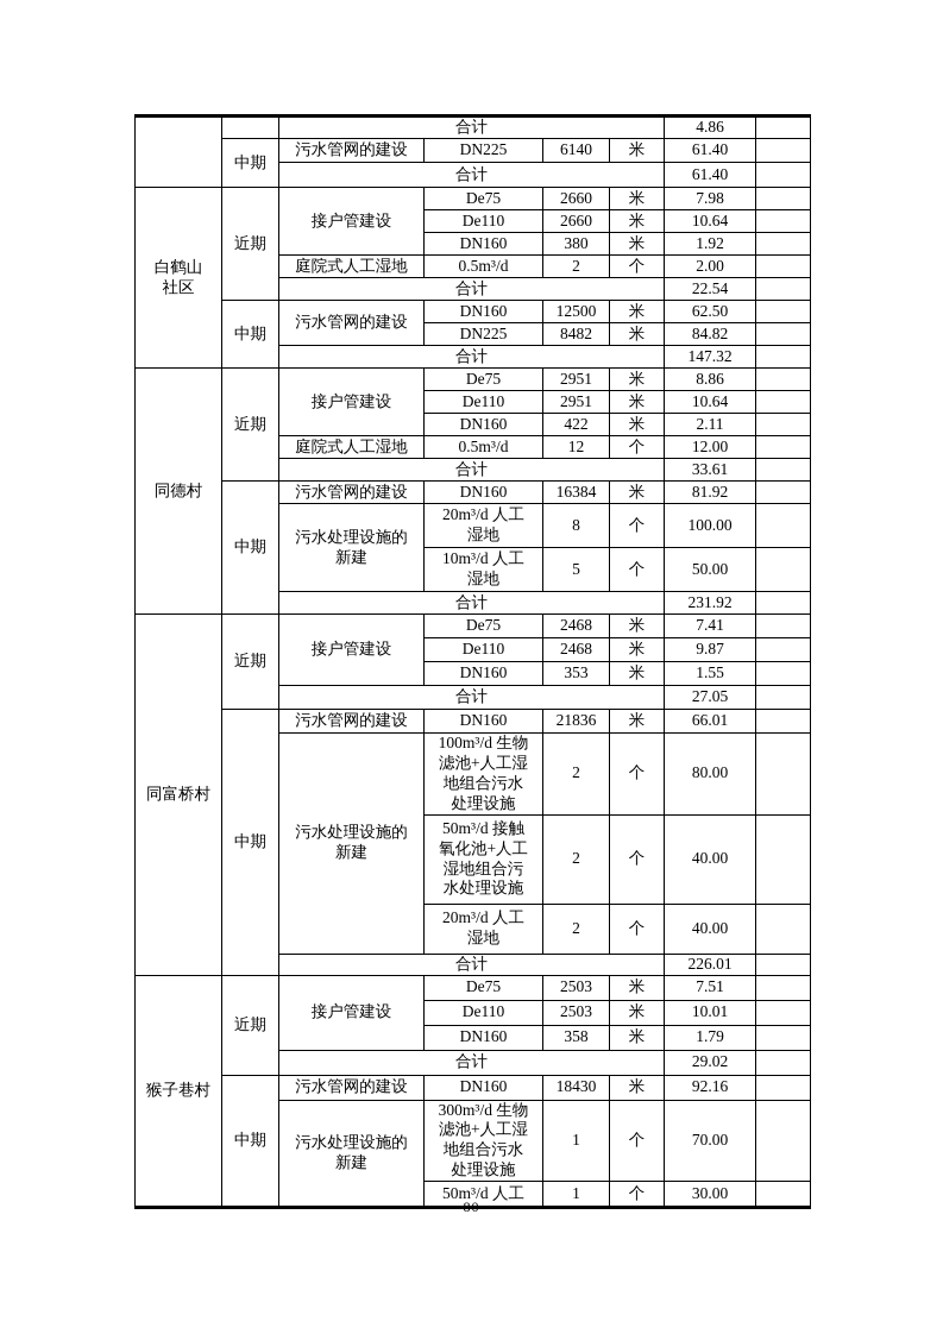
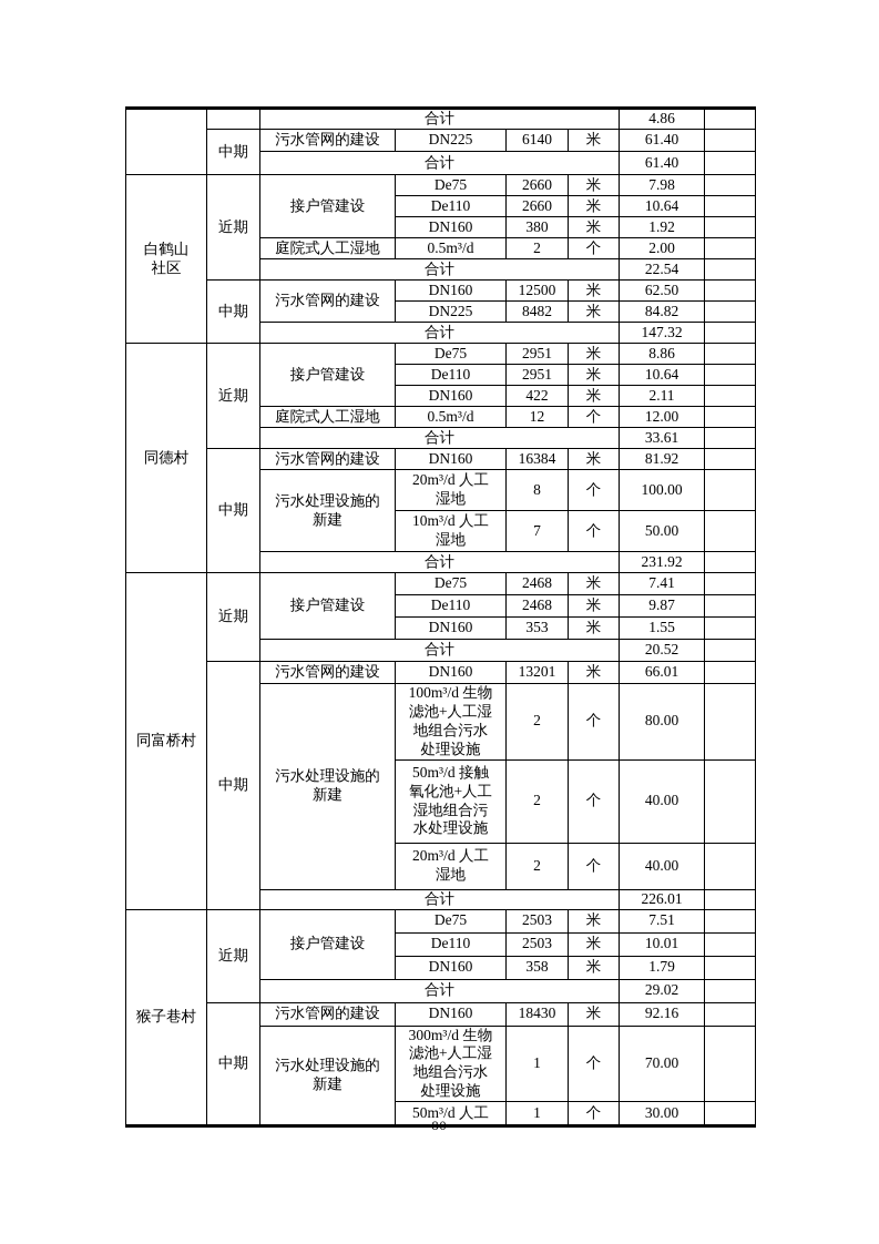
  		合计	4.86
  中期	污水管网的建设	DN225	6140	米	61.40
  合计	61.40
  白鹤山 社区	近期	接户管建设	De75	2660	米	7.98
  De110	2660	米	10.64
  DN160	380	米	1.92
  庭院式人工湿地	0.5m³/d	2	个	2.00
  合计	22.54
  中期	污水管网的建设	DN160	12500	米	62.50
  DN225	8482	米	84.82
  合计	147.32
  同德村	近期	接户管建设	De75	2951	米	8.86
  De110	2951	米	10.64
  DN160	422	米	2.11
  庭院式人工湿地	0.5m³/d	12	个	12.00
  合计	33.61
  中期	污水管网的建设	DN160	16384	米	81.92
  污水处理设施的 新建	20m³/d 人工 湿地	8	个	100.00
- 10m³/d 人工 湿地	5	个	50.00
+ 10m³/d 人工 湿地	7	个	50.00
  合计	231.92
  同富桥村	近期	接户管建设	De75	2468	米	7.41
  De110	2468	米	9.87
  DN160	353	米	1.55
- 合计	27.05
+ 合计	20.52
- 中期	污水管网的建设	DN160	21836	米	66.01
+ 中期	污水管网的建设	DN160	13201	米	66.01
  污水处理设施的 新建	100m³/d 生物 滤池+人工湿 地组合污水 处理设施	2	个	80.00
  50m³/d 接触 氧化池+人工 湿地组合污 水处理设施	2	个	40.00
  20m³/d 人工 湿地	2	个	40.00
  合计	226.01
  猴子巷村	近期	接户管建设	De75	2503	米	7.51
  De110	2503	米	10.01
  DN160	358	米	1.79
  合计	29.02
  中期	污水管网的建设	DN160	18430	米	92.16
  污水处理设施的 新建	300m³/d 生物 滤池+人工湿 地组合污水 处理设施	1	个	70.00
  50m³/d 人工	1	个	30.00
  80
